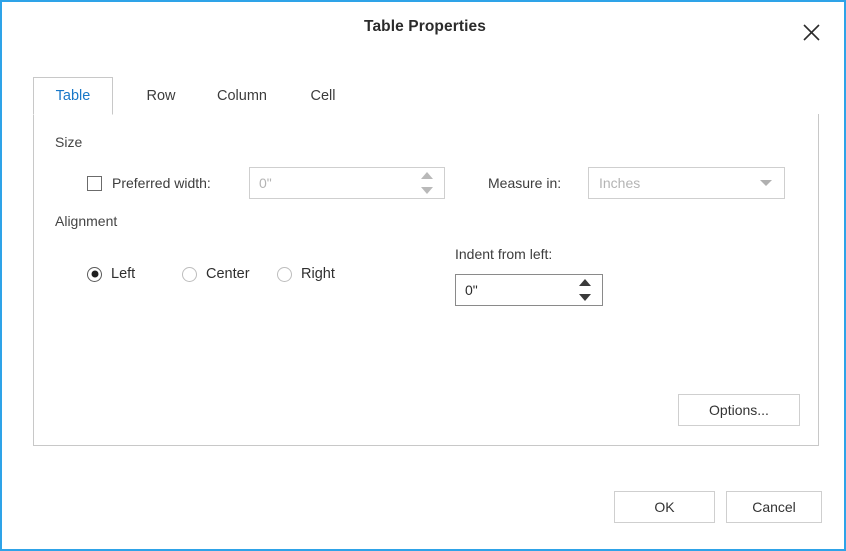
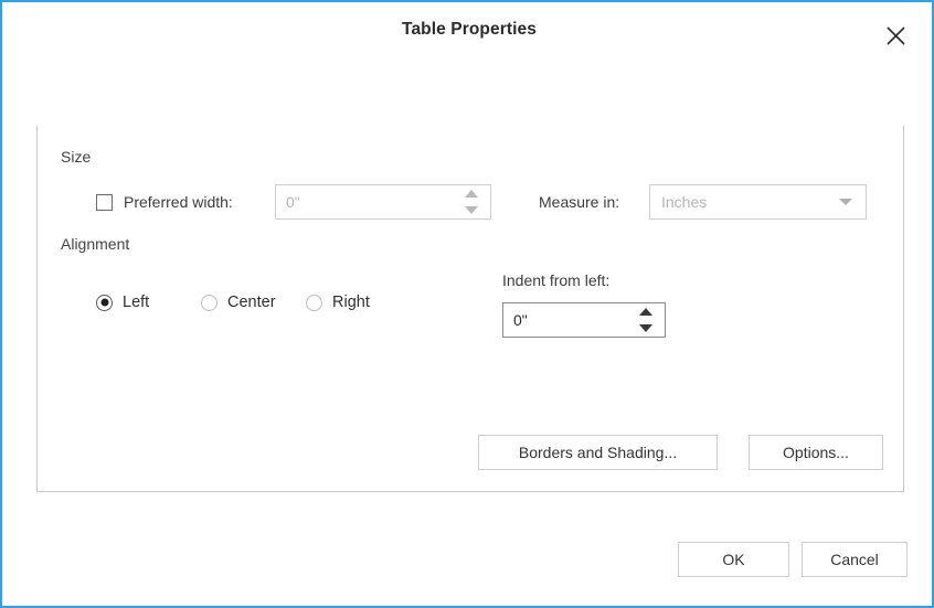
  Table Properties
- Table
- Row
- Column
- Cell
  Size
  Preferred width:
  0"
  Measure in:
  Inches
  Alignment
  Left
  Center
  Right
  Indent from left:
  0"
+ Borders and Shading...
  Options...
  OK
  Cancel
